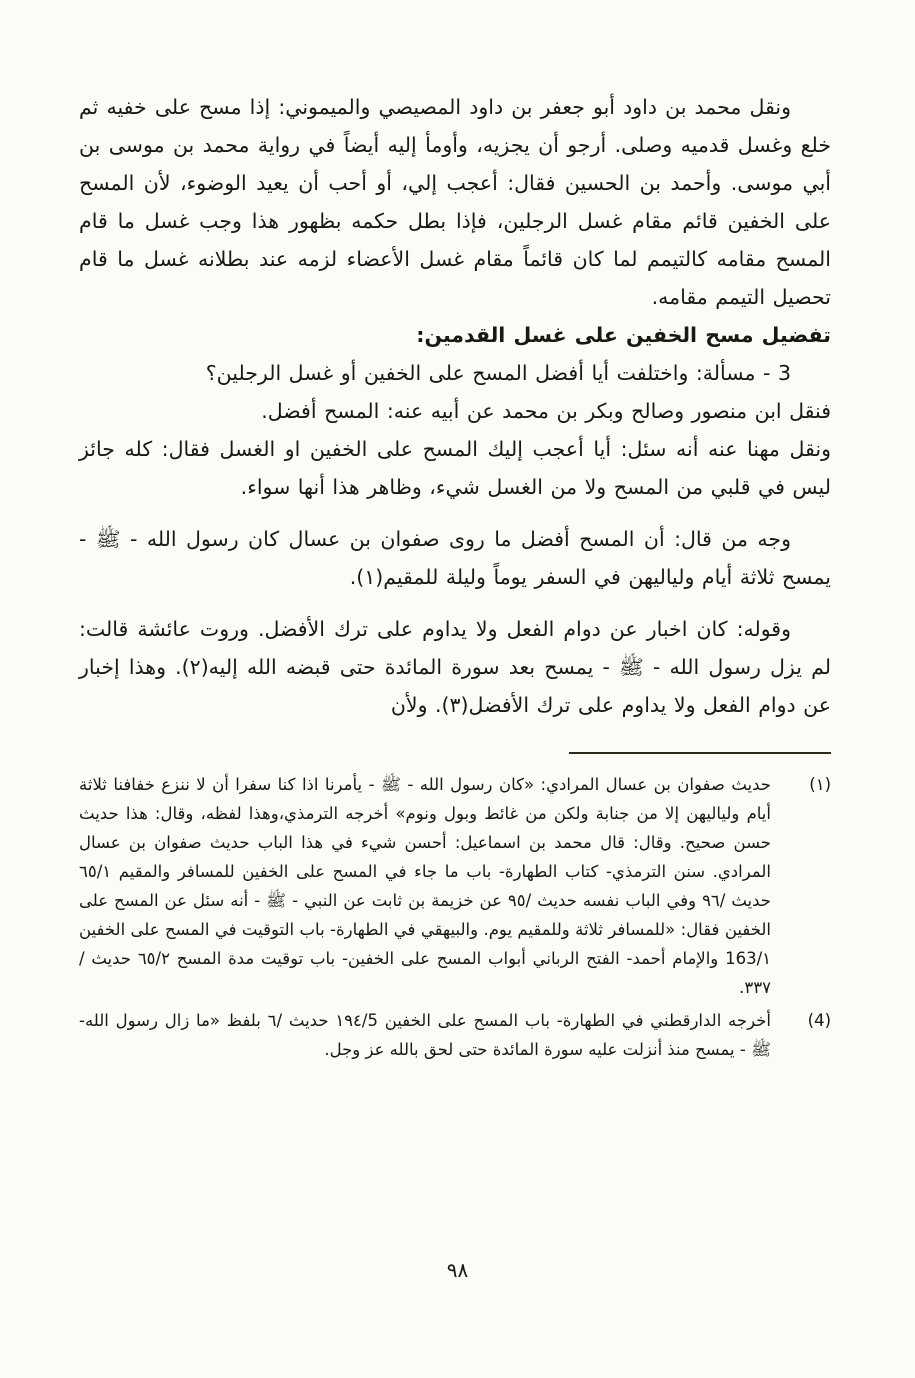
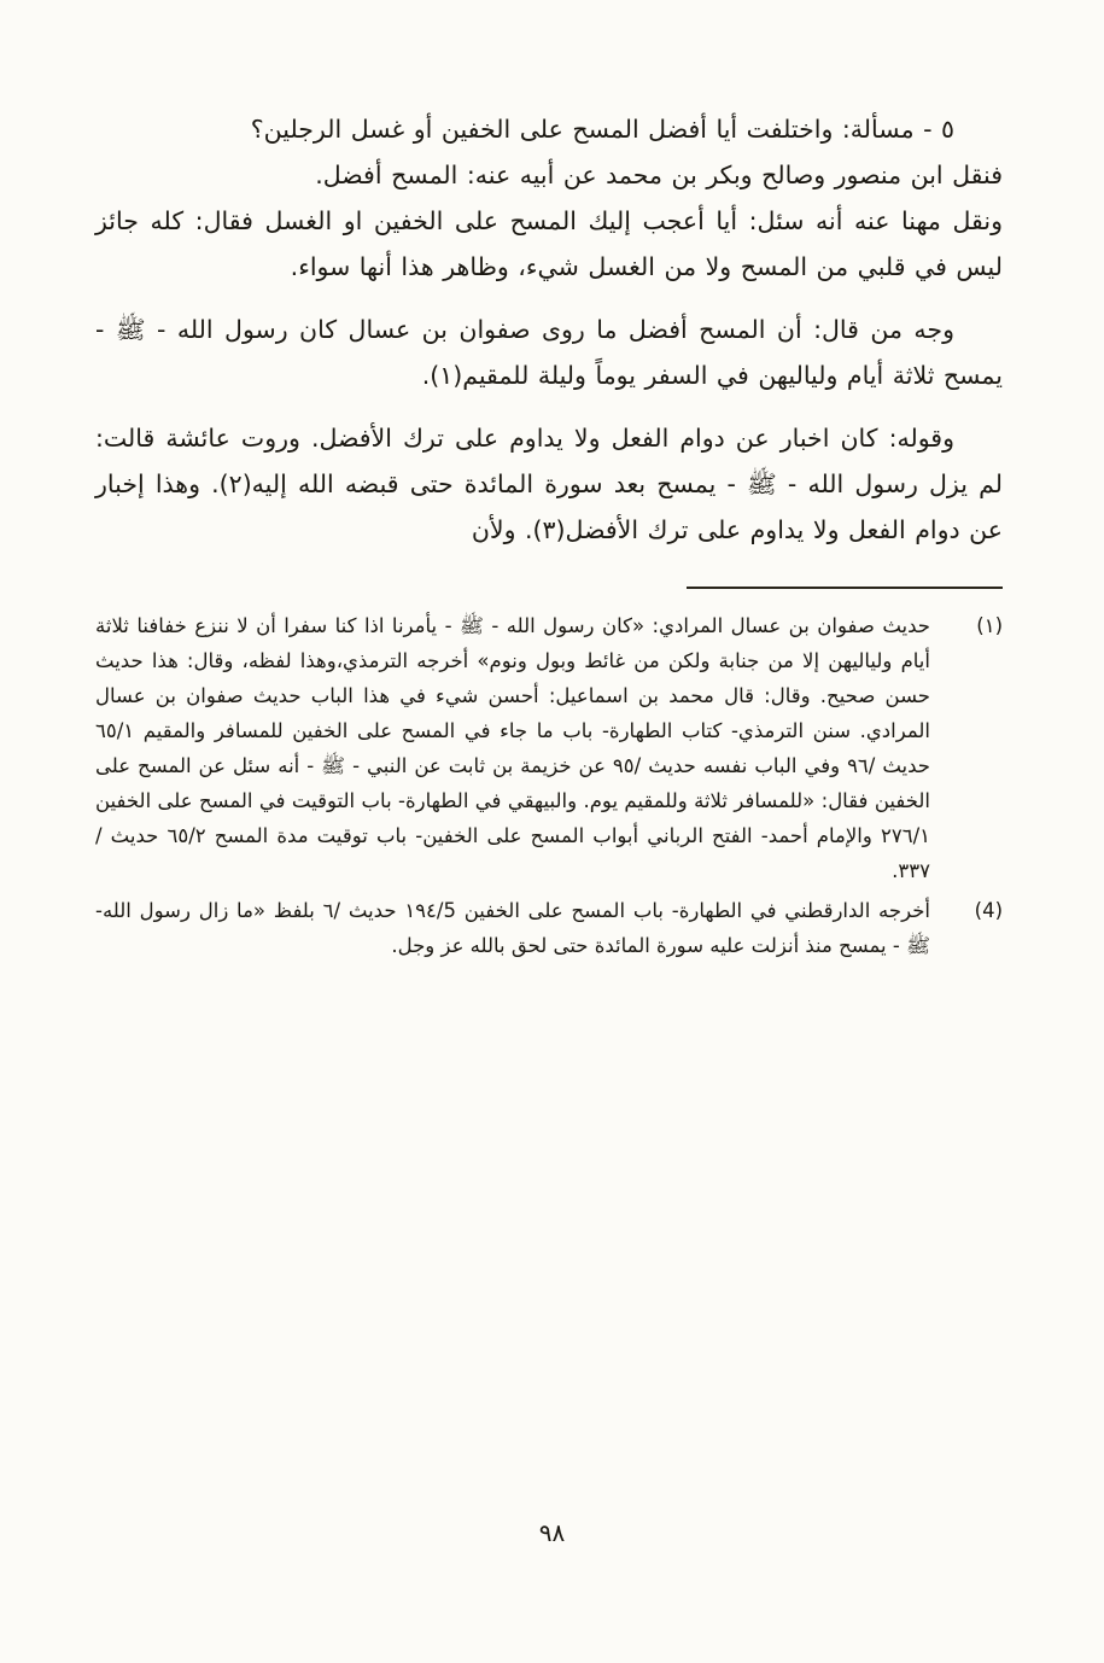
- ونقل محمد بن داود أبو جعفر بن داود المصيصي والميموني: إذا مسح على خفيه ثم خلع وغسل قدميه وصلى. أرجو أن يجزيه، وأومأ إليه أيضاً في رواية محمد بن موسى بن أبي موسى. وأحمد بن الحسين فقال: أعجب إلي، أو أحب أن يعيد الوضوء، لأن المسح على الخفين قائم مقام غسل الرجلين، فإذا بطل حكمه بظهور هذا وجب غسل ما قام المسح مقامه كالتيمم لما كان قائماً مقام غسل الأعضاء لزمه عند بطلانه غسل ما قام تحصيل التيمم مقامه.
- تفضيل مسح الخفين على غسل القدمين:
- 3 - مسألة: واختلفت أيا أفضل المسح على الخفين أو غسل الرجلين؟
+ ٥ - مسألة: واختلفت أيا أفضل المسح على الخفين أو غسل الرجلين؟
  فنقل ابن منصور وصالح وبكر بن محمد عن أبيه عنه: المسح أفضل.
  ونقل مهنا عنه أنه سئل: أيا أعجب إليك المسح على الخفين او الغسل فقال: كله جائز ليس في قلبي من المسح ولا من الغسل شيء، وظاهر هذا أنها سواء.
  وجه من قال: أن المسح أفضل ما روى صفوان بن عسال كان رسول الله - ﷺ - يمسح ثلاثة أيام ولياليهن في السفر يوماً وليلة للمقيم(١).
  وقوله: كان اخبار عن دوام الفعل ولا يداوم على ترك الأفضل. وروت عائشة قالت: لم يزل رسول الله - ﷺ - يمسح بعد سورة المائدة حتى قبضه الله إليه(٢). وهذا إخبار عن دوام الفعل ولا يداوم على ترك الأفضل(٣). ولأن
  (١)
- حديث صفوان بن عسال المرادي: «كان رسول الله - ﷺ - يأمرنا اذا كنا سفرا أن لا ننزع خفافنا ثلاثة أيام ولياليهن إلا من جنابة ولكن من غائط وبول ونوم» أخرجه الترمذي،وهذا لفظه، وقال: هذا حديث حسن صحيح. وقال: قال محمد بن اسماعيل: أحسن شيء في هذا الباب حديث صفوان بن عسال المرادي. سنن الترمذي- كتاب الطهارة- باب ما جاء في المسح على الخفين للمسافر والمقيم ٦٥/١ حديث /٩٦ وفي الباب نفسه حديث /٩٥ عن خزيمة بن ثابت عن النبي - ﷺ - أنه سئل عن المسح على الخفين فقال: «للمسافر ثلاثة وللمقيم يوم. والبيهقي في الطهارة- باب التوقيت في المسح على الخفين 163/١ والإمام أحمد- الفتح الرباني أبواب المسح على الخفين- باب توقيت مدة المسح ٦٥/٢ حديث /٣٣٧.
+ حديث صفوان بن عسال المرادي: «كان رسول الله - ﷺ - يأمرنا اذا كنا سفرا أن لا ننزع خفافنا ثلاثة أيام ولياليهن إلا من جنابة ولكن من غائط وبول ونوم» أخرجه الترمذي،وهذا لفظه، وقال: هذا حديث حسن صحيح. وقال: قال محمد بن اسماعيل: أحسن شيء في هذا الباب حديث صفوان بن عسال المرادي. سنن الترمذي- كتاب الطهارة- باب ما جاء في المسح على الخفين للمسافر والمقيم ٦٥/١ حديث /٩٦ وفي الباب نفسه حديث /٩٥ عن خزيمة بن ثابت عن النبي - ﷺ - أنه سئل عن المسح على الخفين فقال: «للمسافر ثلاثة وللمقيم يوم. والبيهقي في الطهارة- باب التوقيت في المسح على الخفين ٢٧٦/١ والإمام أحمد- الفتح الرباني أبواب المسح على الخفين- باب توقيت مدة المسح ٦٥/٢ حديث /٣٣٧.
  (4)
  أخرجه الدارقطني في الطهارة- باب المسح على الخفين ١٩٤/5 حديث /٦ بلفظ «ما زال رسول الله- ﷺ - يمسح منذ أنزلت عليه سورة المائدة حتى لحق بالله عز وجل.
  ٩٨
